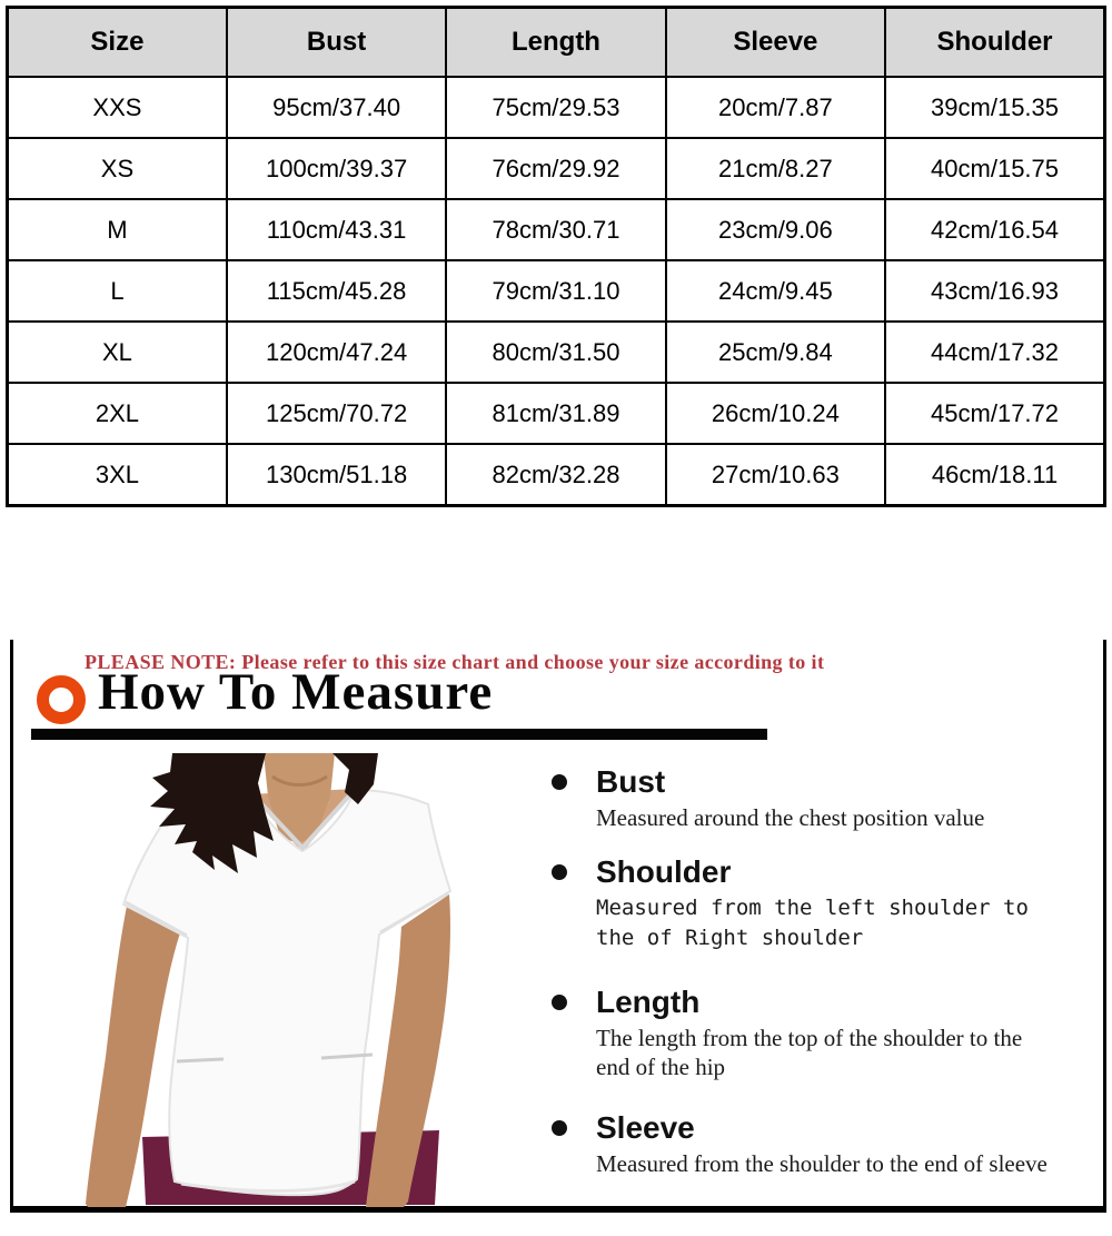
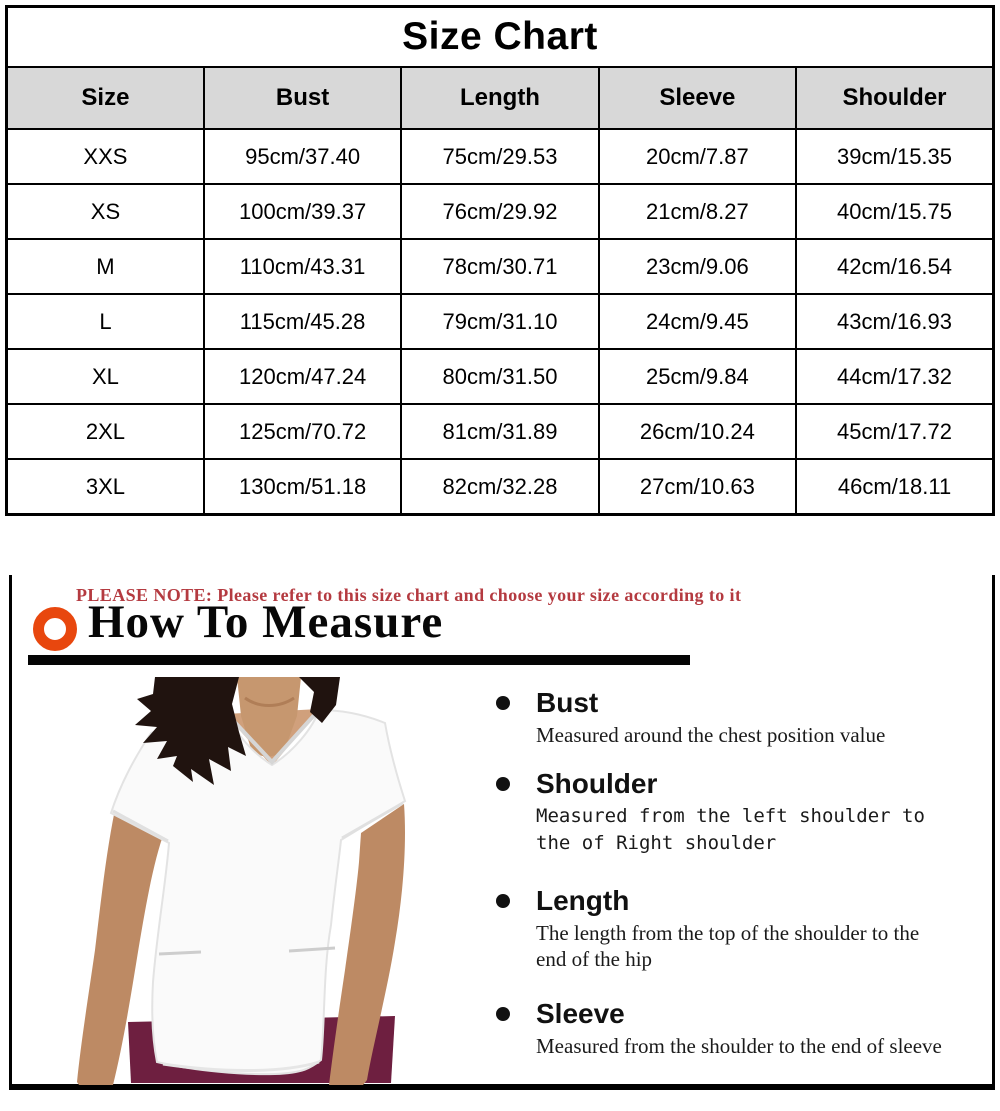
+ Size Chart
  Size	Bust	Length	Sleeve	Shoulder
  XXS	95cm/37.40	75cm/29.53	20cm/7.87	39cm/15.35
  XS	100cm/39.37	76cm/29.92	21cm/8.27	40cm/15.75
  M	110cm/43.31	78cm/30.71	23cm/9.06	42cm/16.54
  L	115cm/45.28	79cm/31.10	24cm/9.45	43cm/16.93
  XL	120cm/47.24	80cm/31.50	25cm/9.84	44cm/17.32
  2XL	125cm/70.72	81cm/31.89	26cm/10.24	45cm/17.72
  3XL	130cm/51.18	82cm/32.28	27cm/10.63	46cm/18.11
  PLEASE NOTE: Please refer to this size chart and choose your size according to it
  How To Measure
  Bust
  Measured around the chest position value
  Shoulder
  Measured from the left shoulder to the of Right shoulder
  Length
  The length from the top of the shoulder to the end of the hip
  Sleeve
  Measured from the shoulder to the end of sleeve
